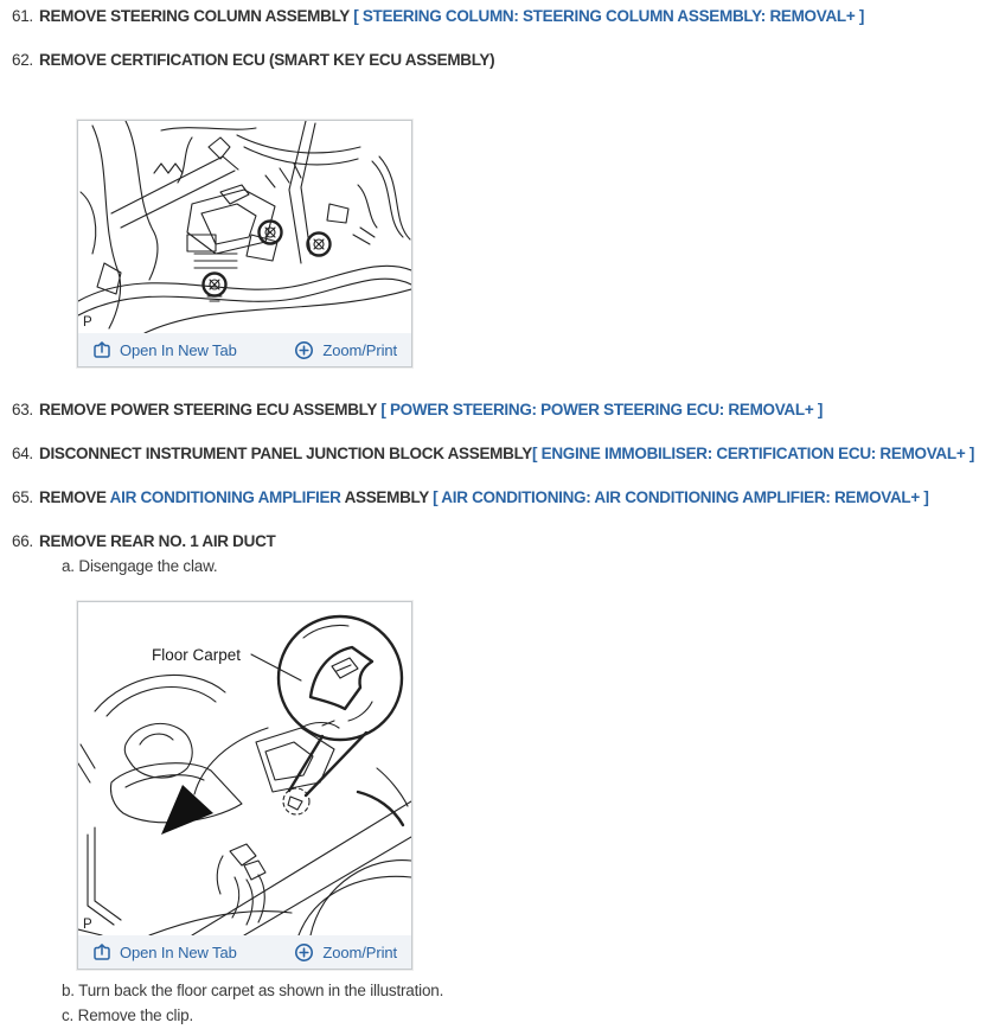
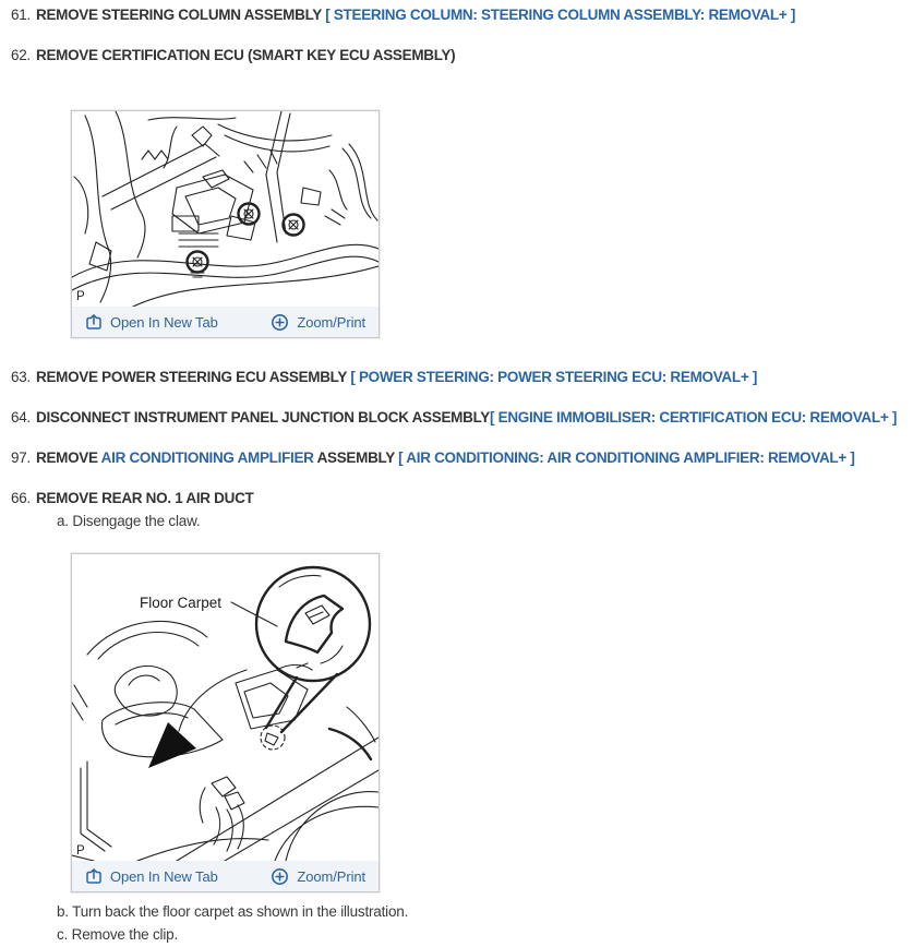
  61.
  REMOVE STEERING COLUMN ASSEMBLY [ STEERING COLUMN: STEERING COLUMN ASSEMBLY: REMOVAL+ ]
  62.
  REMOVE CERTIFICATION ECU (SMART KEY ECU ASSEMBLY)
  P
  Open In New Tab
  Zoom/Print
  63.
  REMOVE POWER STEERING ECU ASSEMBLY [ POWER STEERING: POWER STEERING ECU: REMOVAL+ ]
  64.
  DISCONNECT INSTRUMENT PANEL JUNCTION BLOCK ASSEMBLY[ ENGINE IMMOBILISER: CERTIFICATION ECU: REMOVAL+ ]
- 65.
+ 97.
  REMOVE AIR CONDITIONING AMPLIFIER ASSEMBLY [ AIR CONDITIONING: AIR CONDITIONING AMPLIFIER: REMOVAL+ ]
  66.
  REMOVE REAR NO. 1 AIR DUCT
  a. Disengage the claw.
  Floor Carpet
  P
  Open In New Tab
  Zoom/Print
  b. Turn back the floor carpet as shown in the illustration.
  c. Remove the clip.
